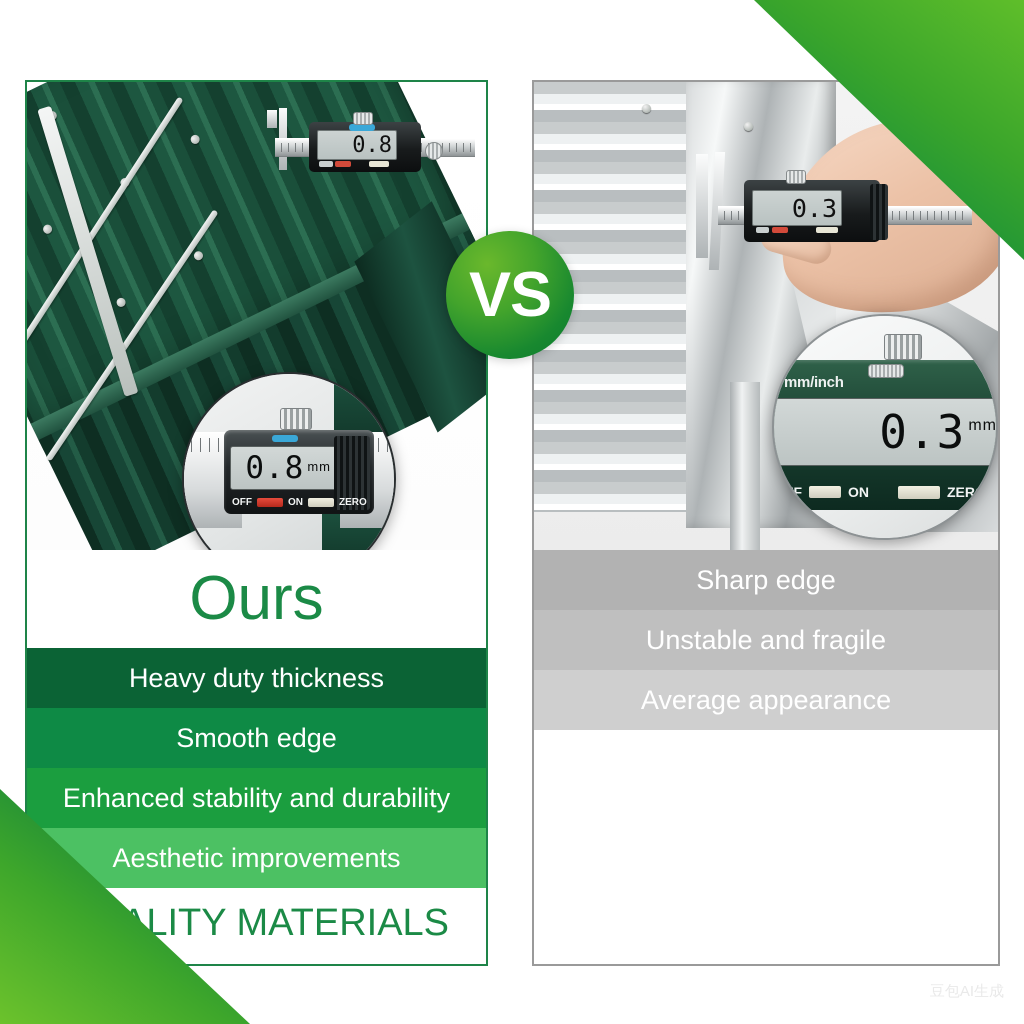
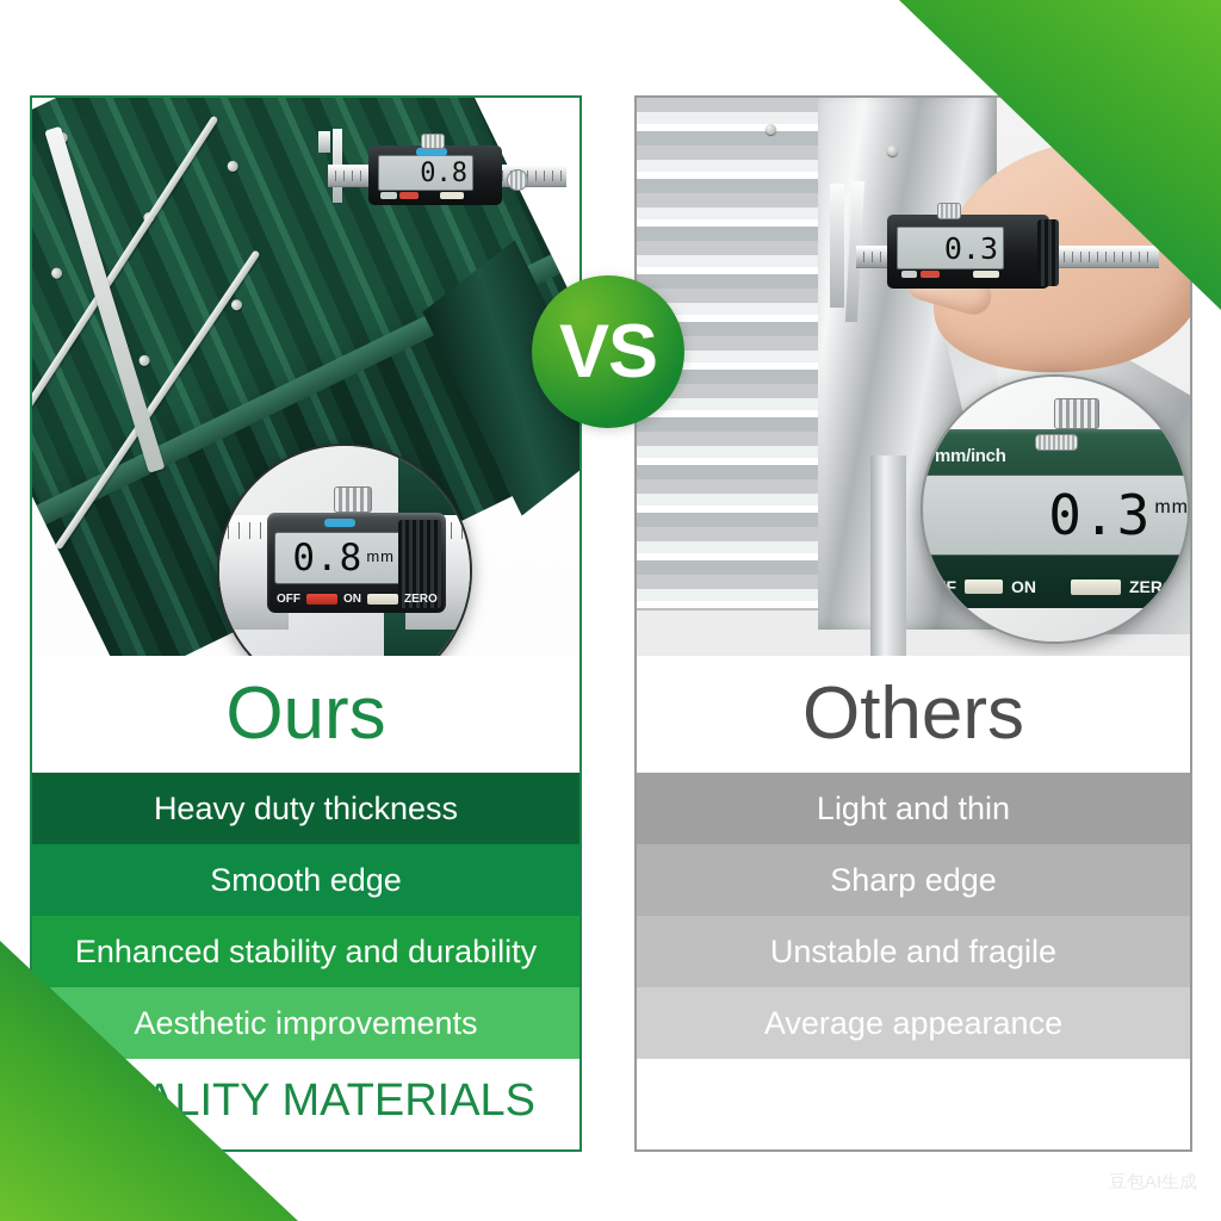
  0.8
  0.8
  mm
  OFF
  ON
  ZERO
  Ours
  Heavy duty thickness
  Smooth edge
  Enhanced stability and durability
  Aesthetic improvements
  LITY MATERIALS
  0.3
  mm/inch
  0.3
  mm
  OFF
  ON
  ZERO
+ Others
+ Light and thin
  Sharp edge
  Unstable and fragile
  Average appearance
  VS
